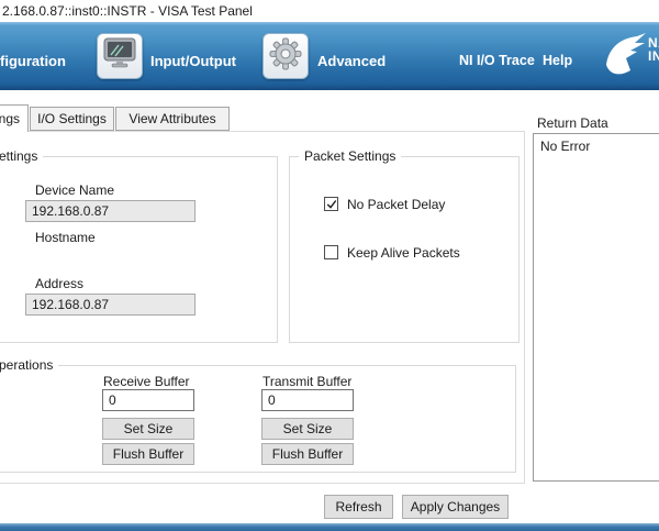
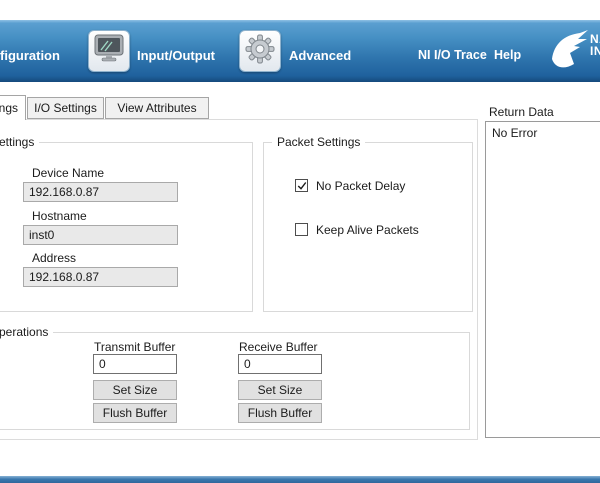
- 2.168.0.87::inst0::INSTR - VISA Test Panel
  figuration
  Input/Output
  Advanced
  NI I/O Trace
  Help
  ngs
  I/O Settings
  View Attributes
  ettings
  Device Name
  192.168.0.87
  Hostname
+ inst0
  Address
  192.168.0.87
  Packet Settings
  No Packet Delay
  Keep Alive Packets
  perations
- Receive Buffer
+ Transmit Buffer
  0
  Set Size
  Flush Buffer
- Transmit Buffer
+ Receive Buffer
  0
  Set Size
  Flush Buffer
  Return Data
  No Error
- Refresh
- Apply Changes
